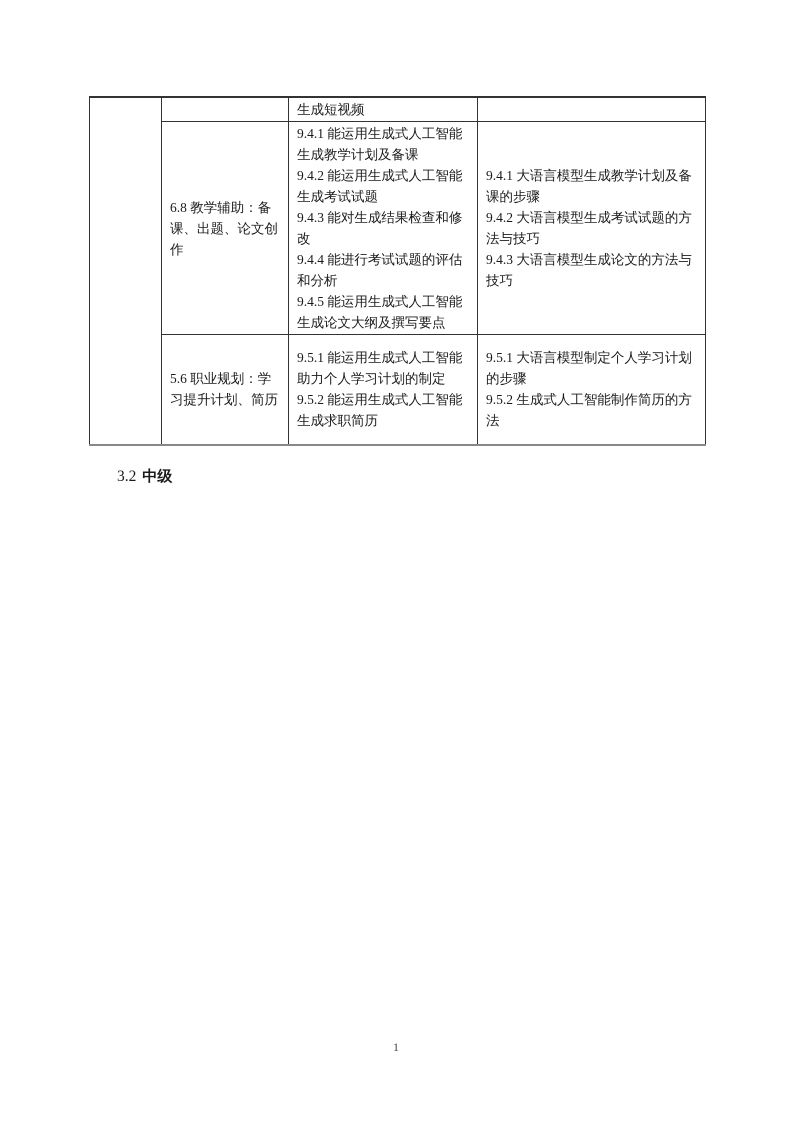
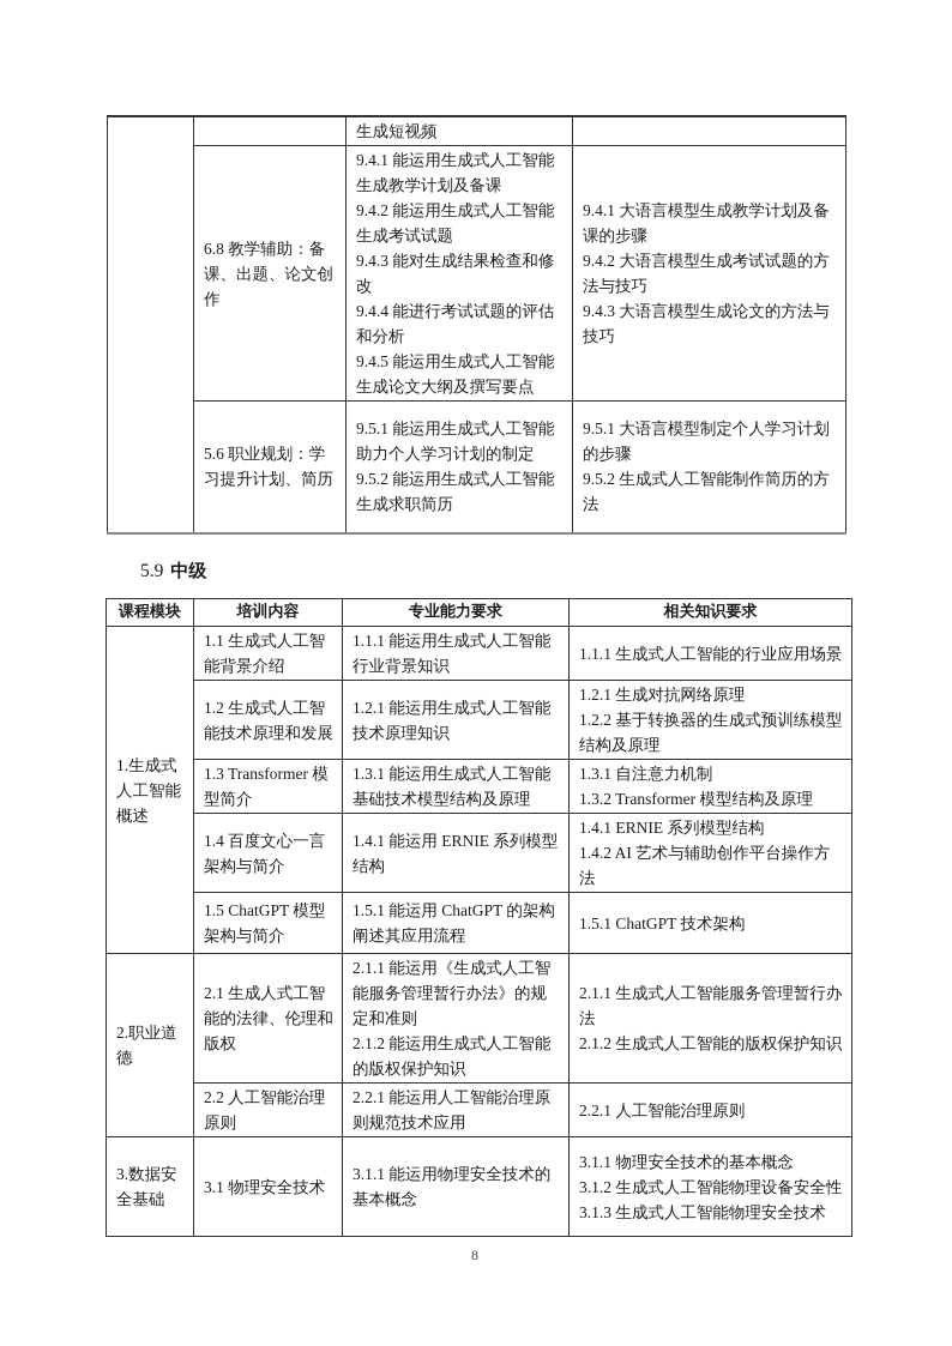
  		生成短视频
  6.8 教学辅助：备课、出题、论文创作	9.4.1 能运用生成式人工智能生成教学计划及备课 9.4.2 能运用生成式人工智能生成考试试题 9.4.3 能对生成结果检查和修改 9.4.4 能进行考试试题的评估和分析 9.4.5 能运用生成式人工智能生成论文大纲及撰写要点	9.4.1 大语言模型生成教学计划及备课的步骤 9.4.2 大语言模型生成考试试题的方法与技巧 9.4.3 大语言模型生成论文的方法与技巧
  5.6 职业规划：学习提升计划、简历	9.5.1 能运用生成式人工智能助力个人学习计划的制定 9.5.2 能运用生成式人工智能生成求职简历	9.5.1 大语言模型制定个人学习计划的步骤 9.5.2 生成式人工智能制作简历的方法
- 3.2 中级
+ 5.9 中级
+ 课程模块	培训内容	专业能力要求	相关知识要求
+ 1.生成式人工智能概述	1.1 生成式人工智能背景介绍	1.1.1 能运用生成式人工智能行业背景知识	1.1.1 生成式人工智能的行业应用场景
+ 1.2 生成式人工智能技术原理和发展	1.2.1 能运用生成式人工智能技术原理知识	1.2.1 生成对抗网络原理 1.2.2 基于转换器的生成式预训练模型结构及原理
+ 1.3 Transformer 模型简介	1.3.1 能运用生成式人工智能基础技术模型结构及原理	1.3.1 自注意力机制 1.3.2 Transformer 模型结构及原理
+ 1.4 百度文心一言架构与简介	1.4.1 能运用 ERNIE 系列模型结构	1.4.1 ERNIE 系列模型结构 1.4.2 AI 艺术与辅助创作平台操作方法
+ 1.5 ChatGPT 模型架构与简介	1.5.1 能运用 ChatGPT 的架构阐述其应用流程	1.5.1 ChatGPT 技术架构
+ 2.职业道德	2.1 生成人式工智能的法律、伦理和版权	2.1.1 能运用《生成式人工智能服务管理暂行办法》的规定和准则 2.1.2 能运用生成式人工智能的版权保护知识	2.1.1 生成式人工智能服务管理暂行办法 2.1.2 生成式人工智能的版权保护知识
+ 2.2 人工智能治理原则	2.2.1 能运用人工智能治理原则规范技术应用	2.2.1 人工智能治理原则
+ 3.数据安全基础	3.1 物理安全技术	3.1.1 能运用物理安全技术的基本概念	3.1.1 物理安全技术的基本概念 3.1.2 生成式人工智能物理设备安全性 3.1.3 生成式人工智能物理安全技术
- 1
+ 8
